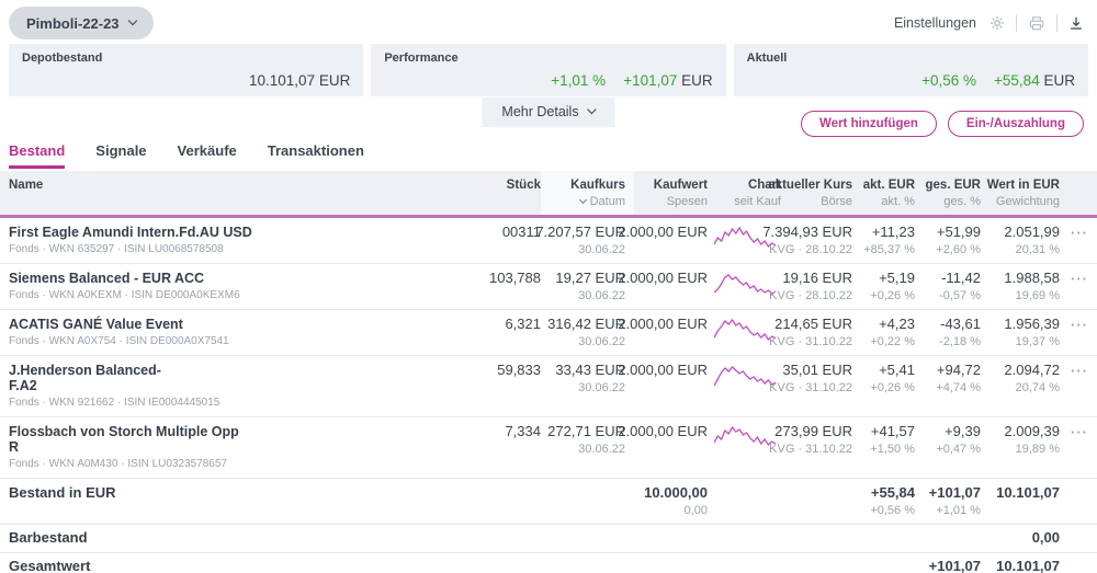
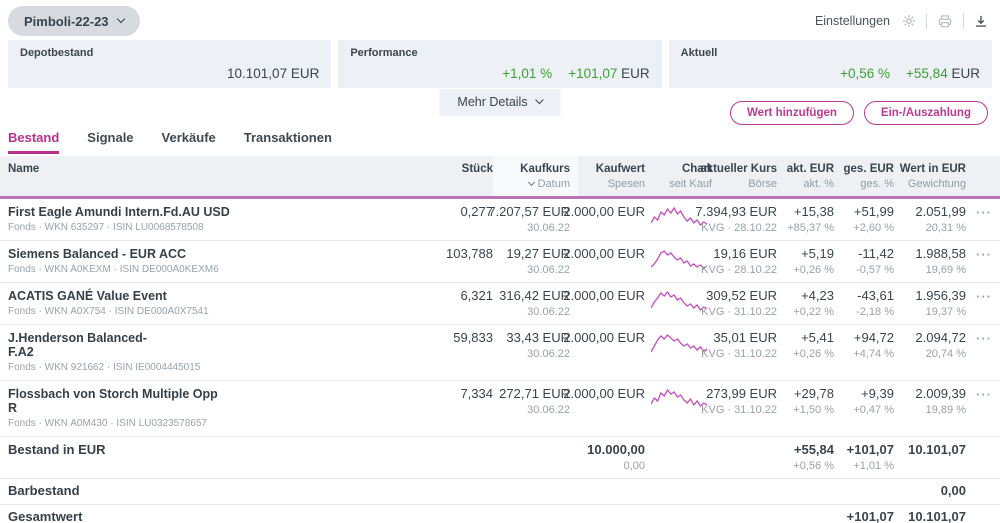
  Pimboli-22-23
  Einstellungen
  Depotbestand
  10.101,07 EUR
  Performance
  +1,01 %
  +101,07 EUR
  Aktuell
  +0,56 %
  +55,84 EUR
  Mehr Details
  Wert hinzufügen
  Ein-/Auszahlung
  Bestand
  Signale
  Verkäufe
  Transaktionen
  Name
  Stück
  Kaufkurs
  Datum
  Kaufwert
  Spesen
  Chart
  seit Kauf
  aktueller Kurs
  Börse
  akt. EUR
  akt. %
  ges. EUR
  ges. %
  Wert in EUR
  Gewichtung
  First Eagle Amundi Intern.Fd.AU USD
  Fonds · WKN 635297 · ISIN LU0068578508
- 00311
+ 0,277
  7.207,57 EUR
  30.06.22
  2.000,00 EUR
  7.394,93 EUR
  KVG · 28.10.22
- +11,23
+ +15,38
  +85,37 %
  +51,99
  +2,60 %
  2.051,99
  20,31 %
  ···
  Siemens Balanced - EUR ACC
  Fonds · WKN A0KEXM · ISIN DE000A0KEXM6
  103,788
  19,27 EUR
  30.06.22
  2.000,00 EUR
  19,16 EUR
  KVG · 28.10.22
  +5,19
  +0,26 %
  -11,42
  -0,57 %
  1.988,58
  19,69 %
  ···
  ACATIS GANÉ Value Event
  Fonds · WKN A0X754 · ISIN DE000A0X7541
  6,321
  316,42 EUR
  30.06.22
  2.000,00 EUR
- 214,65 EUR
+ 309,52 EUR
  KVG · 31.10.22
  +4,23
  +0,22 %
  -43,61
  -2,18 %
  1.956,39
  19,37 %
  ···
  J.Henderson Balanced-
  F.A2
  Fonds · WKN 921662 · ISIN IE0004445015
  59,833
  33,43 EUR
  30.06.22
  2.000,00 EUR
  35,01 EUR
  KVG · 31.10.22
  +5,41
  +0,26 %
  +94,72
  +4,74 %
  2.094,72
  20,74 %
  ···
  Flossbach von Storch Multiple Opp
  R
  Fonds · WKN A0M430 · ISIN LU0323578657
  7,334
  272,71 EUR
  30.06.22
  2.000,00 EUR
  273,99 EUR
  KVG · 31.10.22
- +41,57
+ +29,78
  +1,50 %
  +9,39
  +0,47 %
  2.009,39
  19,89 %
  ···
  Bestand in EUR
  10.000,00
  0,00
  +55,84
  +0,56 %
  +101,07
  +1,01 %
  10.101,07
  Barbestand
  0,00
  Gesamtwert
  +101,07
  10.101,07
